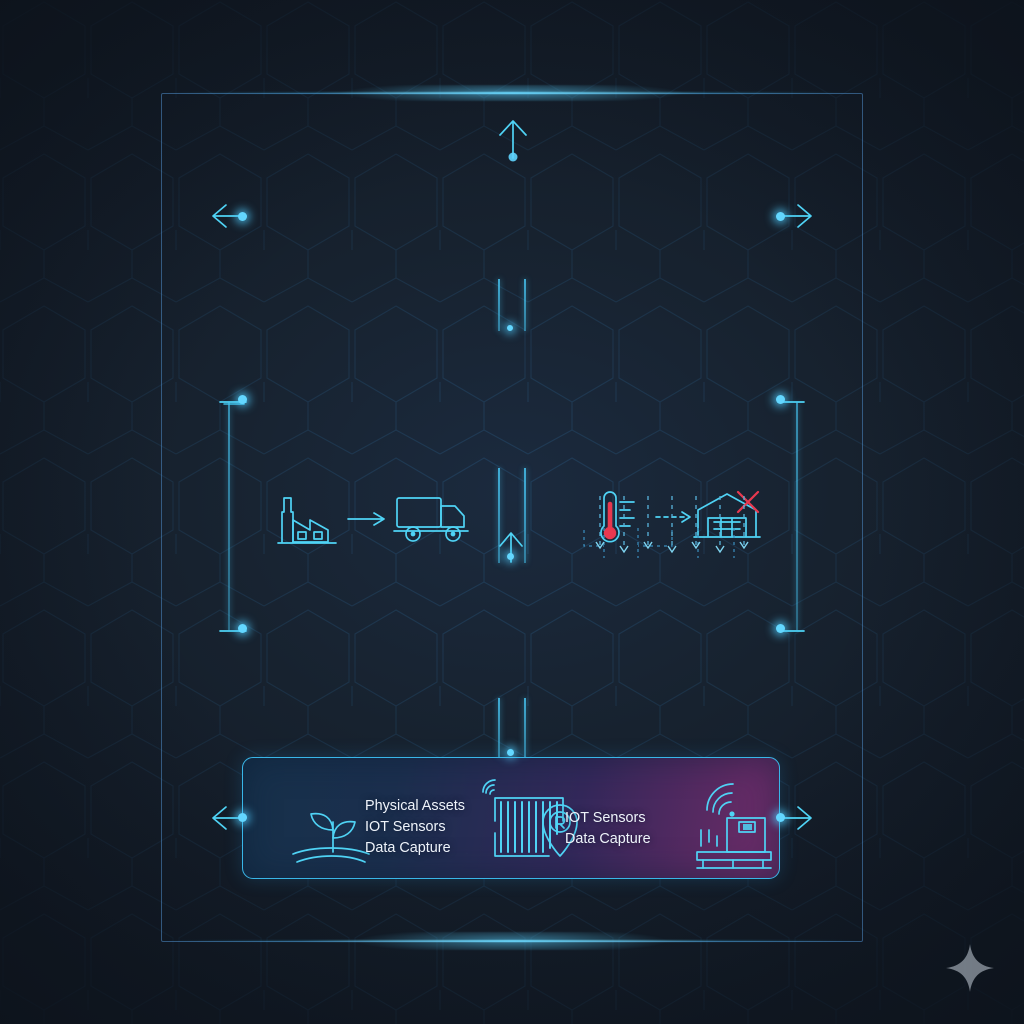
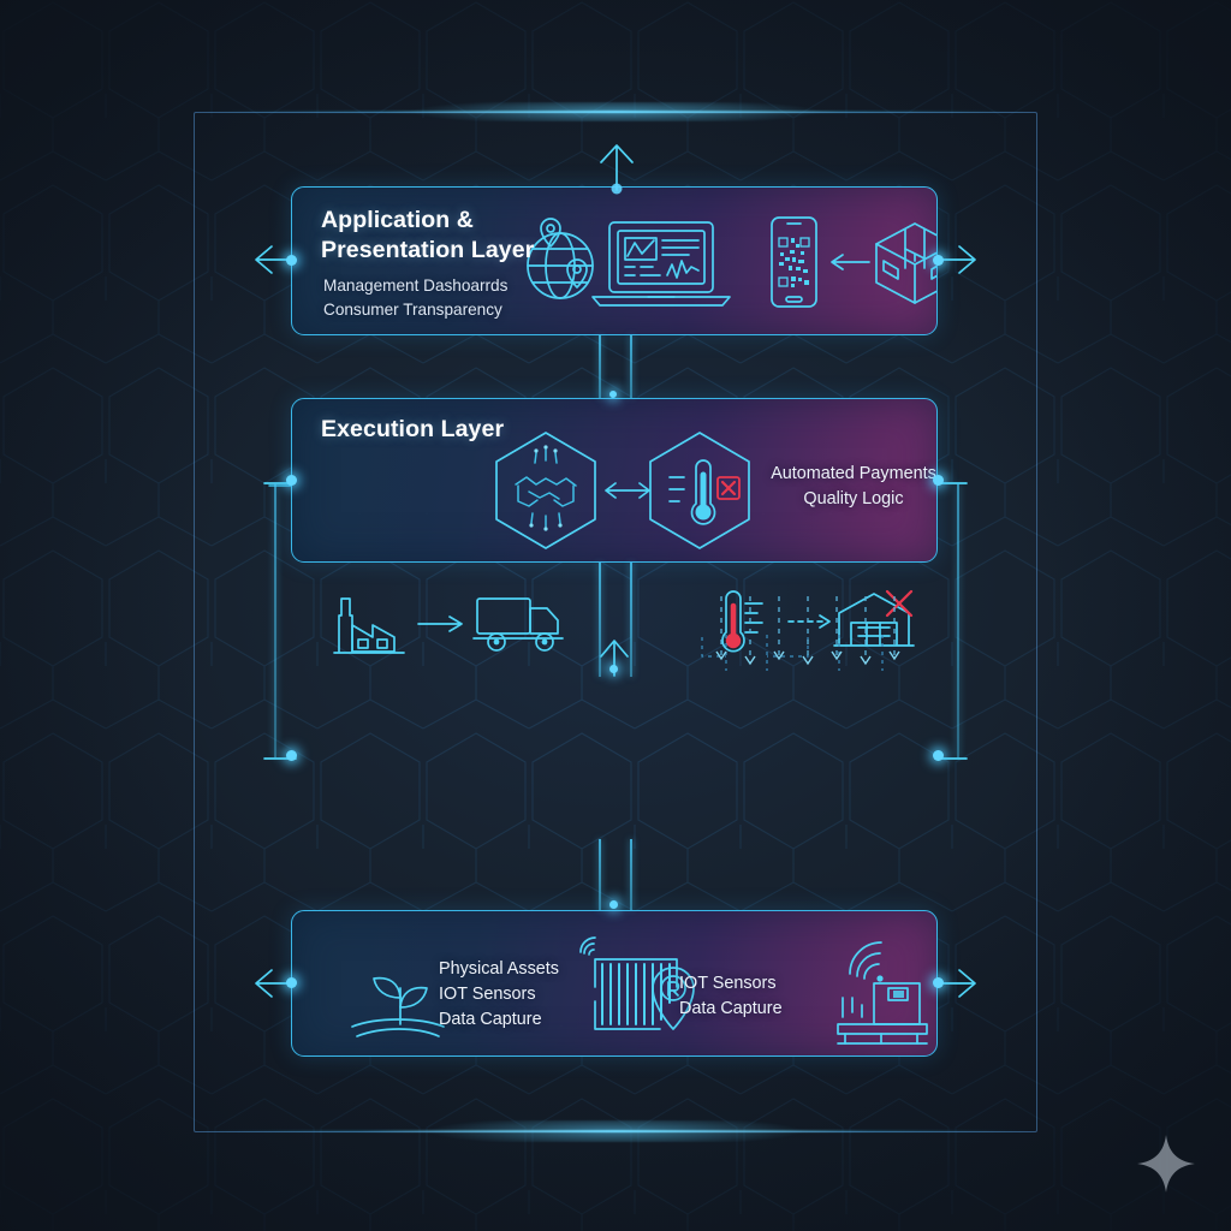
+ Application &
+ Presentation Layer
+ Management Dashoarrds
+ Consumer Transparency
+ Execution Layer
+ Automated Payments
+ Quality Logic
  Physical Assets
  IOT Sensors
  Data Capture
  IOT Sensors
  Data Capture
